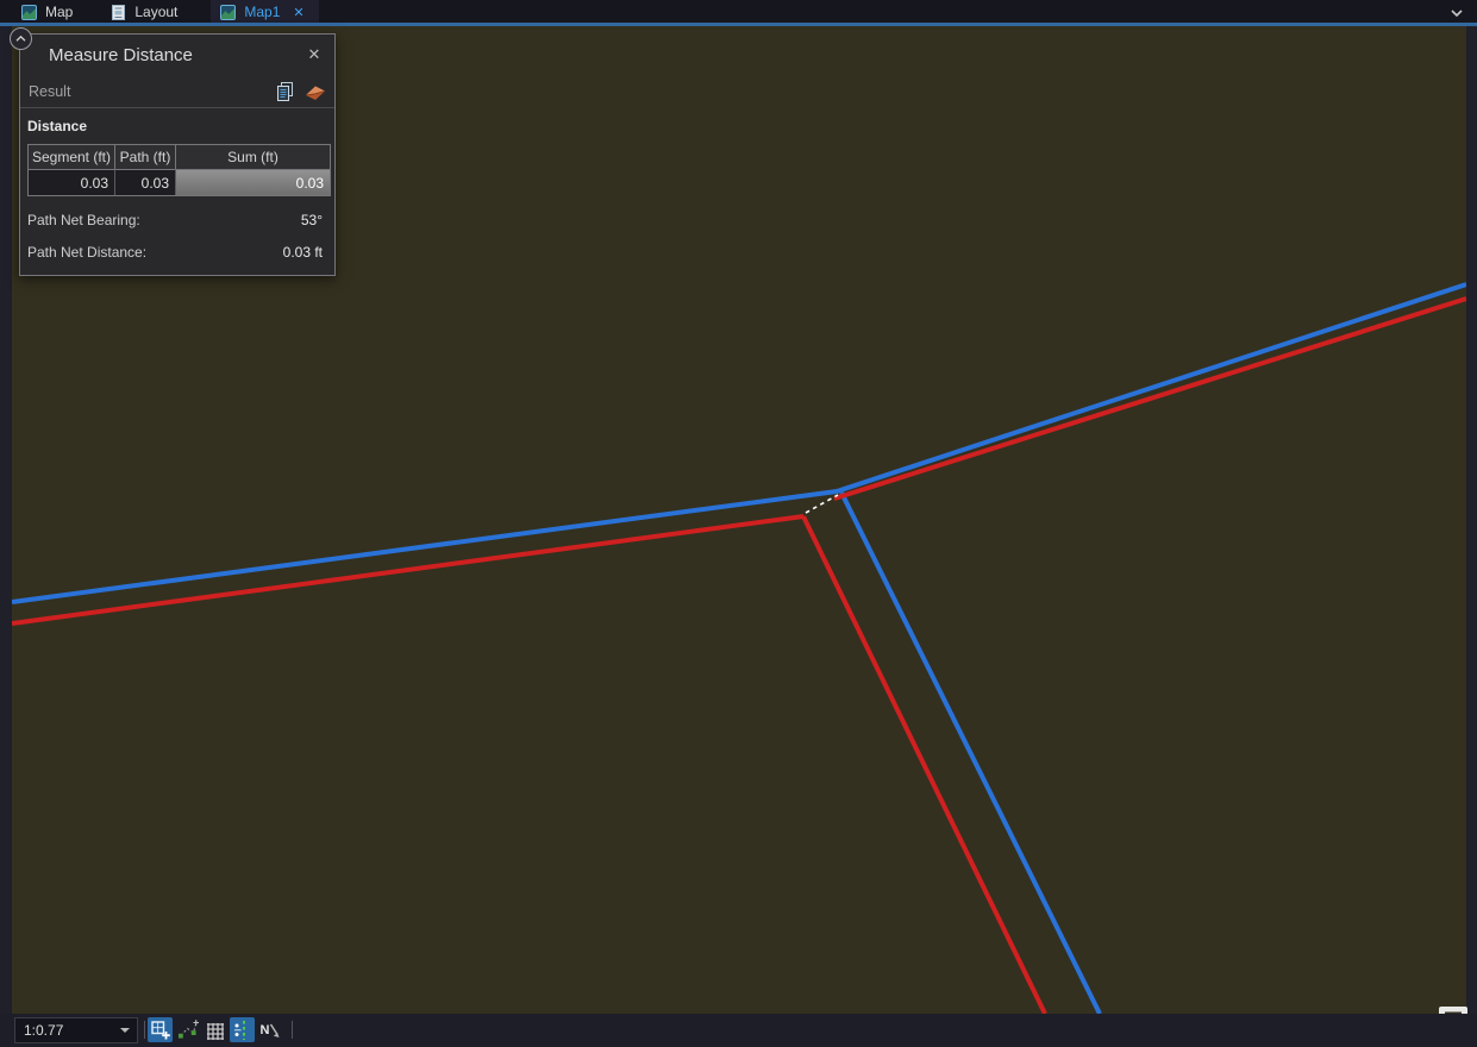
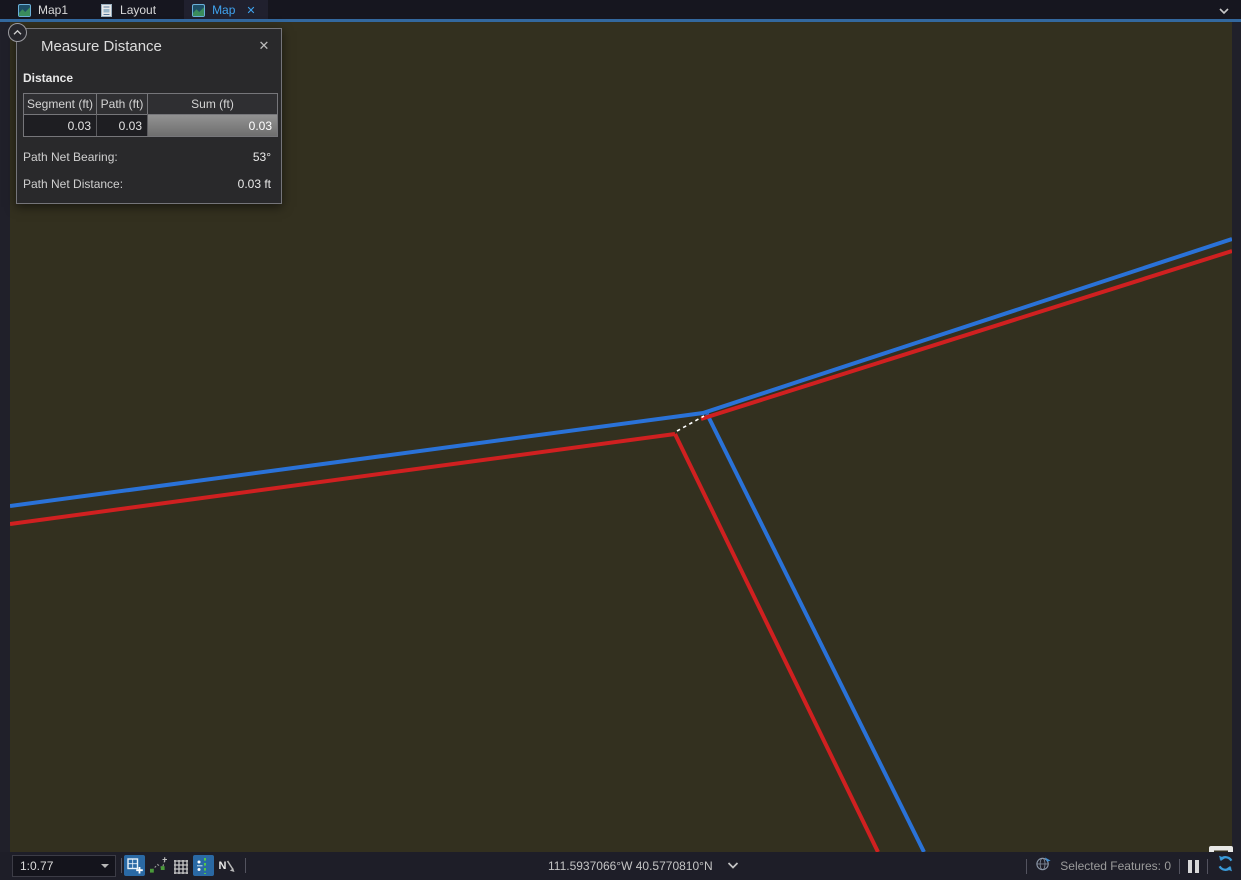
- Map
+ Map1
  Layout
- Map1
+ Map
  ✕
  Measure Distance
  ✕
- Result
  Distance
  Segment (ft)
  Path (ft)
  Sum (ft)
  0.03
  0.03
  0.03
  Path Net Bearing:
  53°
  Path Net Distance:
  0.03 ft
  1:0.77
  N
+ 111.5937066°W 40.5770810°N
+ Selected Features: 0
